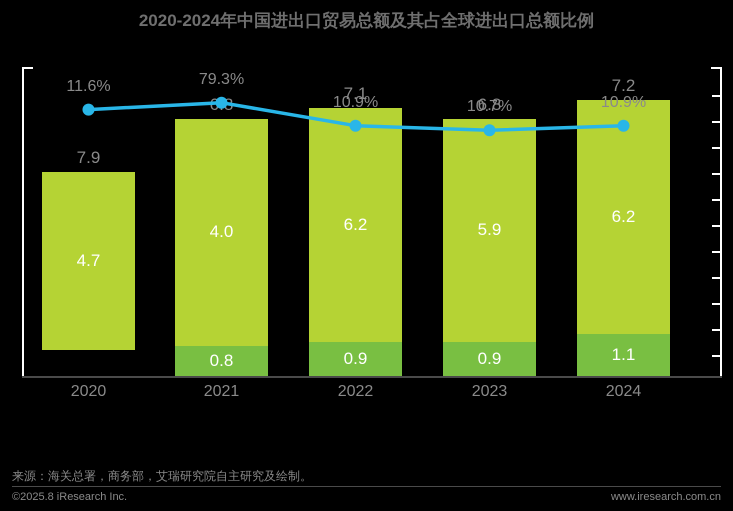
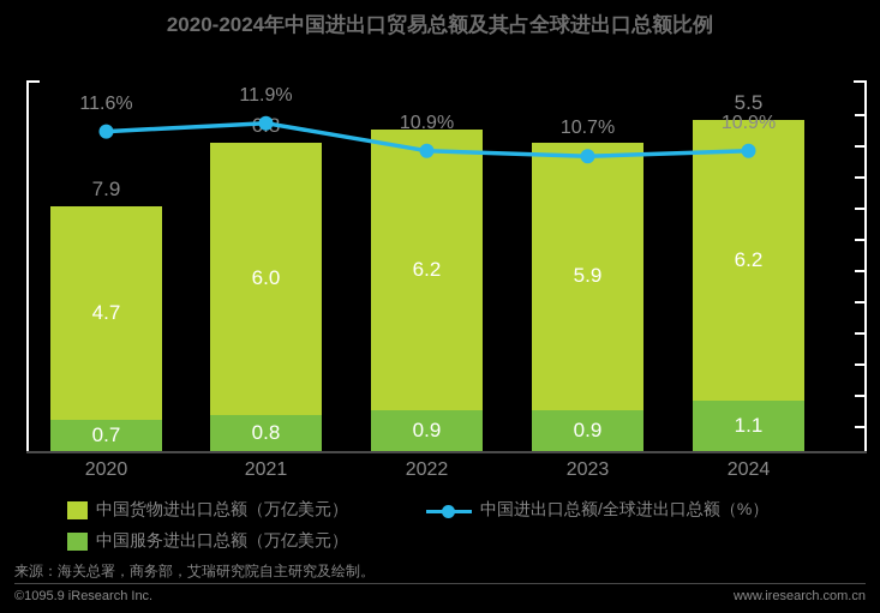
  2020-2024年中国进出口贸易总额及其占全球进出口总额比例
  7.9
  4.7
+ 0.7
- 4.0
+ 6.0
  0.8
- 7.1
  6.2
  0.9
- 6.8
  5.9
  0.9
- 7.2
+ 5.5
  6.2
  1.1
  11.6%
- 79.3%
+ 11.9%
  10.9%
  10.7%
  10.9%
  2020
  2021
  2022
  2023
  2024
+ 中国货物进出口总额（万亿美元）
+ 中国服务进出口总额（万亿美元）
+ 中国进出口总额/全球进出口总额（%）
  来源：海关总署，商务部，艾瑞研究院自主研究及绘制。
- ©2025.8 iResearch Inc.
+ ©1095.9 iResearch Inc.
  www.iresearch.com.cn
